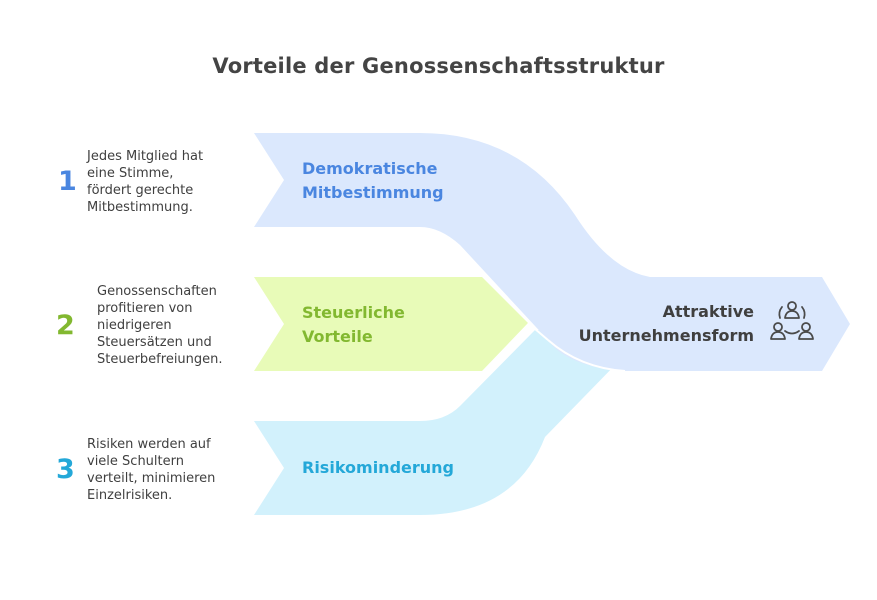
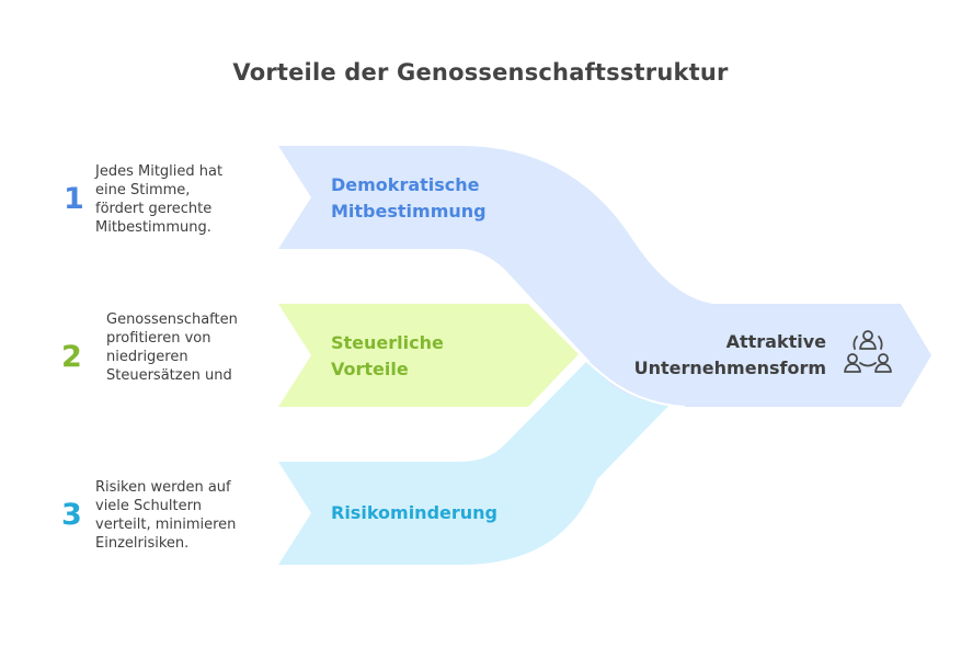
  Vorteile der Genossenschaftsstruktur
  1
  Jedes Mitglied hat
  eine Stimme,
  fördert gerechte
  Mitbestimmung.
  Demokratische
  Mitbestimmung
  2
  Genossenschaften
  profitieren von
  niedrigeren
  Steuersätzen und
- Steuerbefreiungen.
  Steuerliche
  Vorteile
  3
  Risiken werden auf
  viele Schultern
  verteilt, minimieren
  Einzelrisiken.
  Risikominderung
  Attraktive
  Unternehmensform
